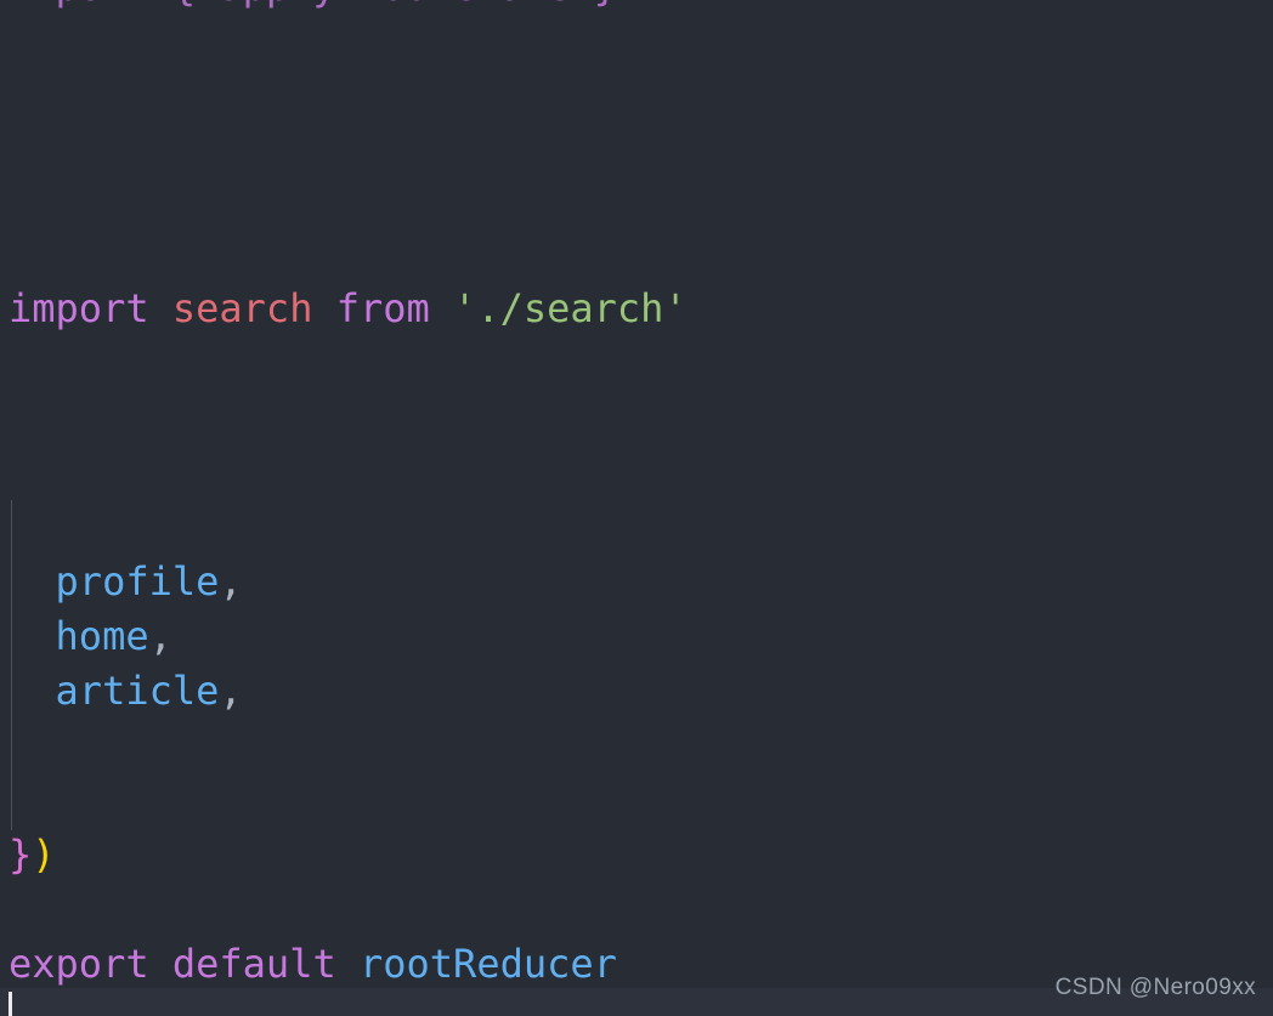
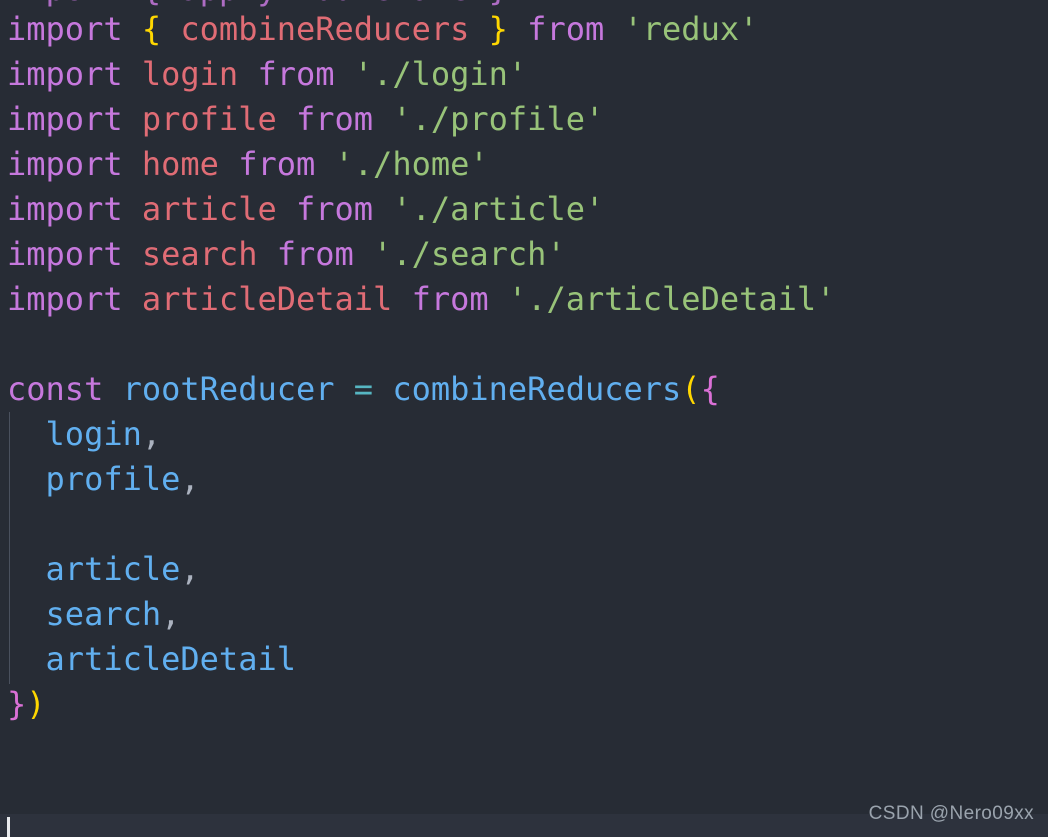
+ import { combineReducers } from 'redux'
+ import login from './login'
+ import profile from './profile'
+ import home from './home'
+ import article from './article'
  import search from './search'
+ import articleDetail from './articleDetail'
+ const rootReducer = combineReducers({
+ login,
  profile,
- home,
  article,
+ search,
+ articleDetail
  })
- export default rootReducer
  CSDN @Nero09xx
